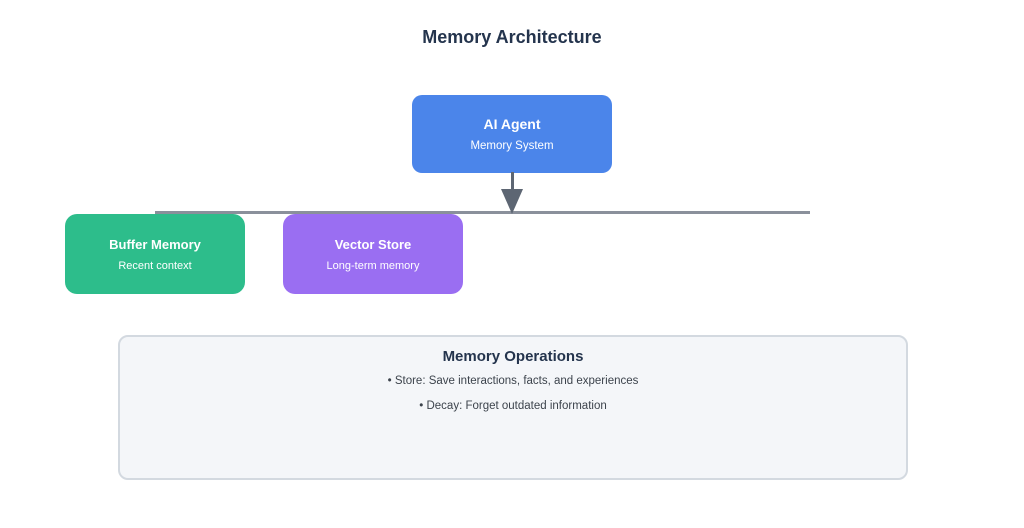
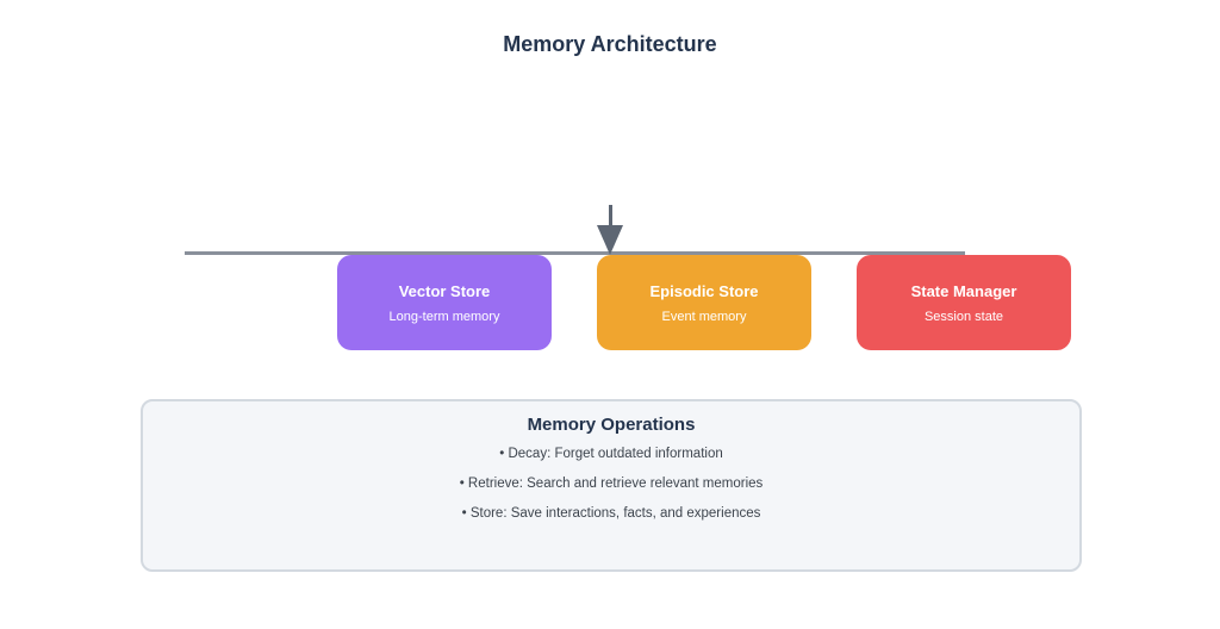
  Memory Architecture
- AI Agent
- Memory System
- Buffer Memory
- Recent context
  Vector Store
  Long-term memory
+ Episodic Store
+ Event memory
+ State Manager
+ Session state
  Memory Operations
- • Store: Save interactions, facts, and experiences
+ • Decay: Forget outdated information
+ • Retrieve: Search and retrieve relevant memories
- • Decay: Forget outdated information
+ • Store: Save interactions, facts, and experiences
